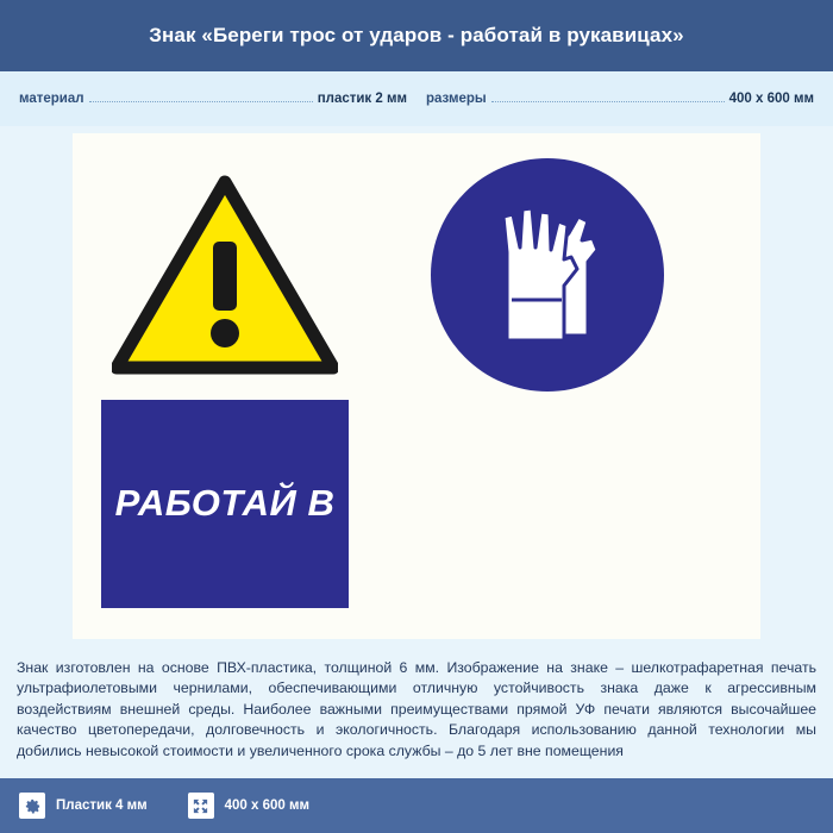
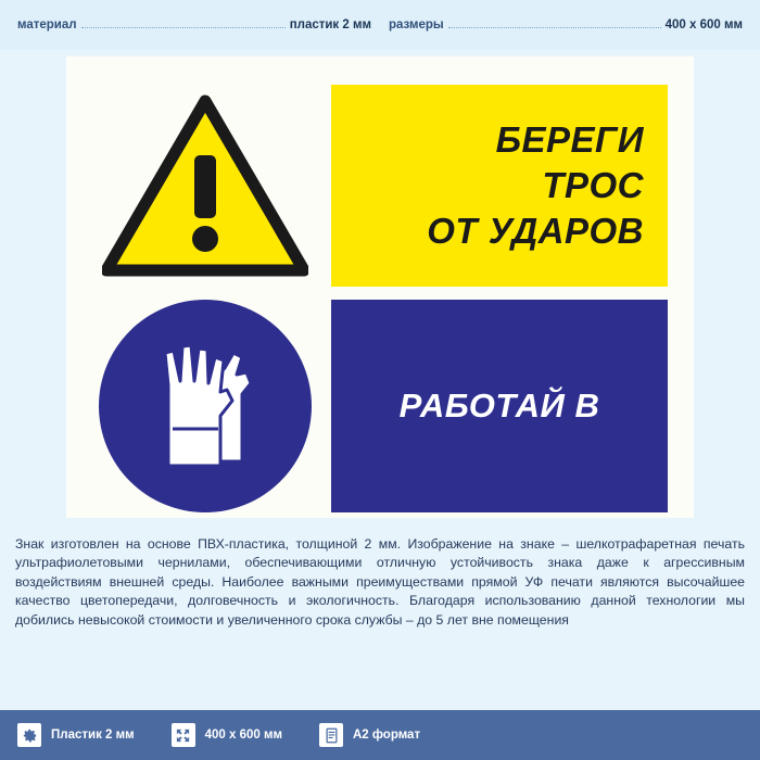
- Знак «Береги трос от ударов - работай в рукавицах»
  материал
  пластик 2 мм
  размеры
  400 x 600 мм
+ БЕРЕГИ
+ ТРОС
+ ОТ УДАРОВ
  РАБОТАЙ В
- Знак изготовлен на основе ПВХ-пластика, толщиной 6 мм. Изображение на знаке – шелкотрафаретная печать ультрафиолетовыми чернилами, обеспечивающими отличную устойчивость знака даже к агрессивным воздействиям внешней среды. Наиболее важными преимуществами прямой УФ печати являются высочайшее качество цветопередачи, долговечность и экологичность. Благодаря использованию данной технологии мы добились невысокой стоимости и увеличенного срока службы – до 5 лет вне помещения
+ Знак изготовлен на основе ПВХ-пластика, толщиной 2 мм. Изображение на знаке – шелкотрафаретная печать ультрафиолетовыми чернилами, обеспечивающими отличную устойчивость знака даже к агрессивным воздействиям внешней среды. Наиболее важными преимуществами прямой УФ печати являются высочайшее качество цветопередачи, долговечность и экологичность. Благодаря использованию данной технологии мы добились невысокой стоимости и увеличенного срока службы – до 5 лет вне помещения
- Пластик 4 мм
+ Пластик 2 мм
  400 x 600 мм
+ А2 формат
